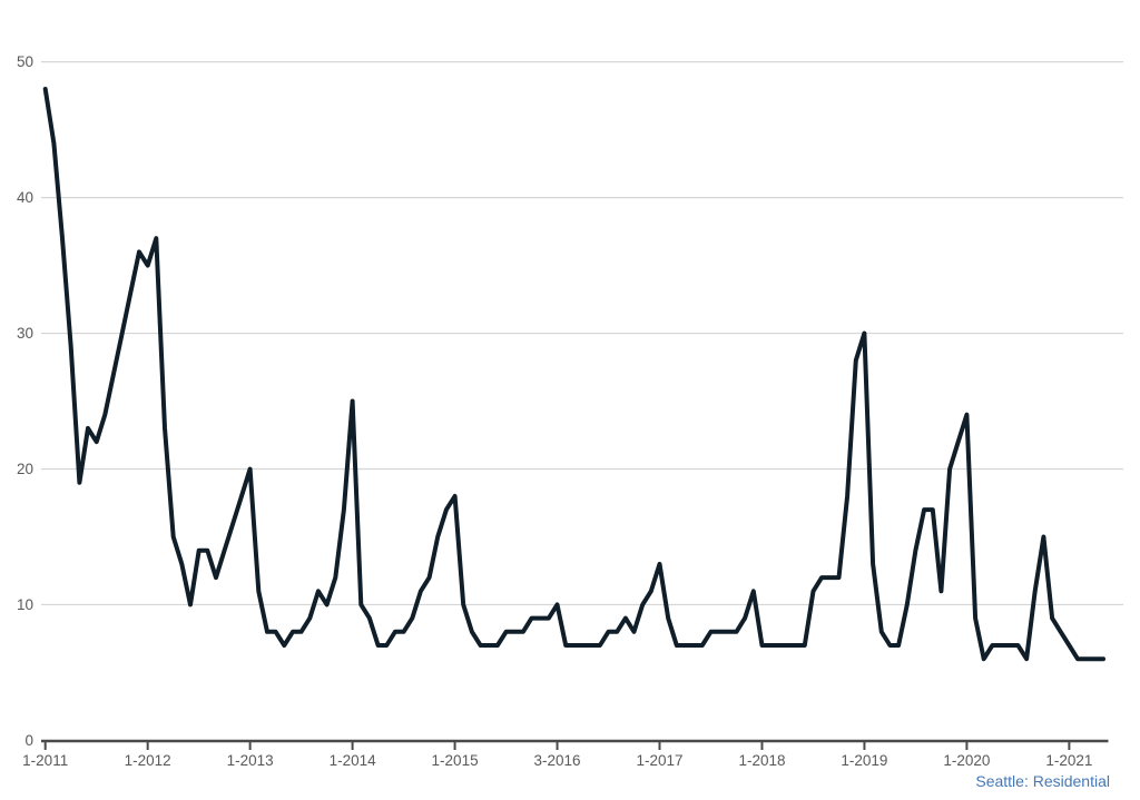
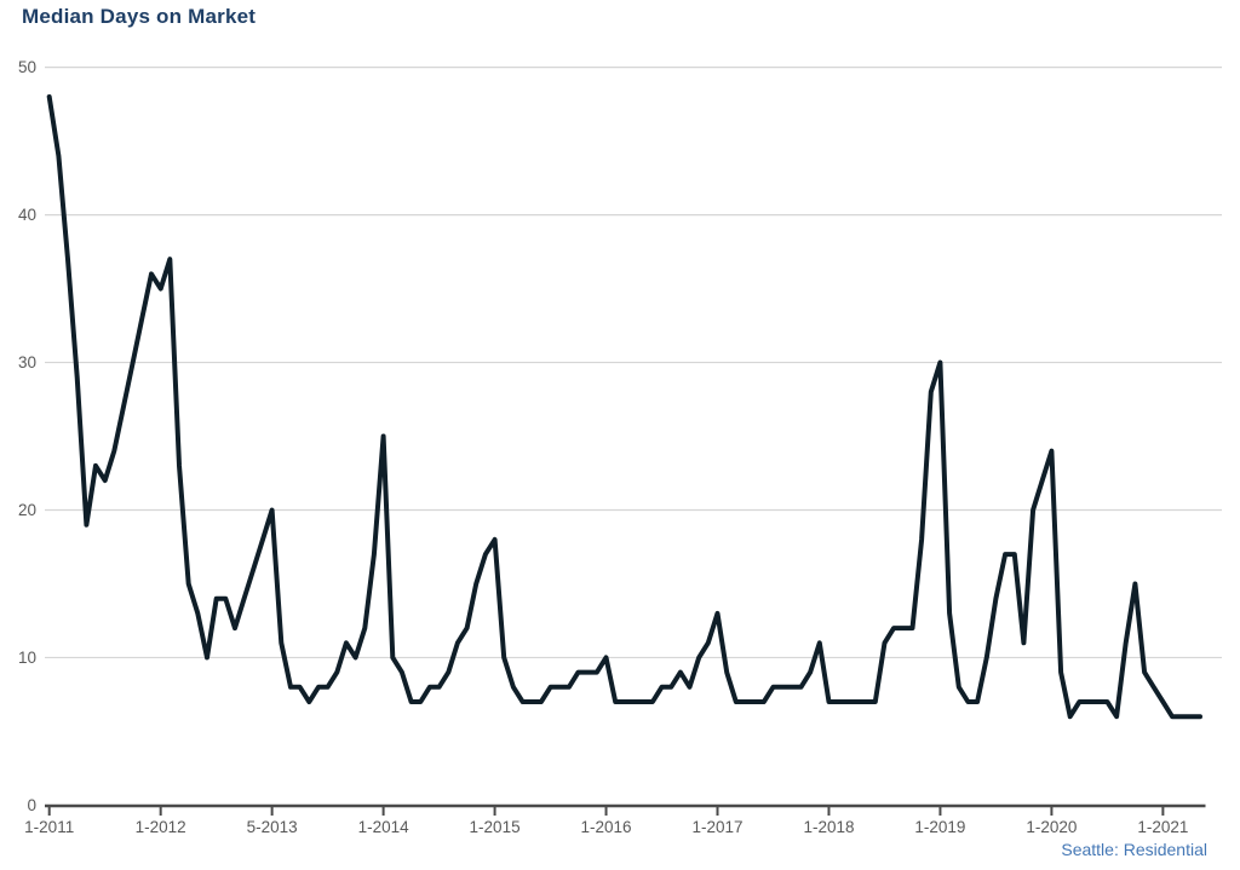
+ Median Days on Market
  0
  10
  20
  30
  40
  50
  1-2011
  1-2012
- 1-2013
+ 5-2013
  1-2014
  1-2015
- 3-2016
+ 1-2016
  1-2017
  1-2018
  1-2019
  1-2020
  1-2021
  Seattle: Residential
